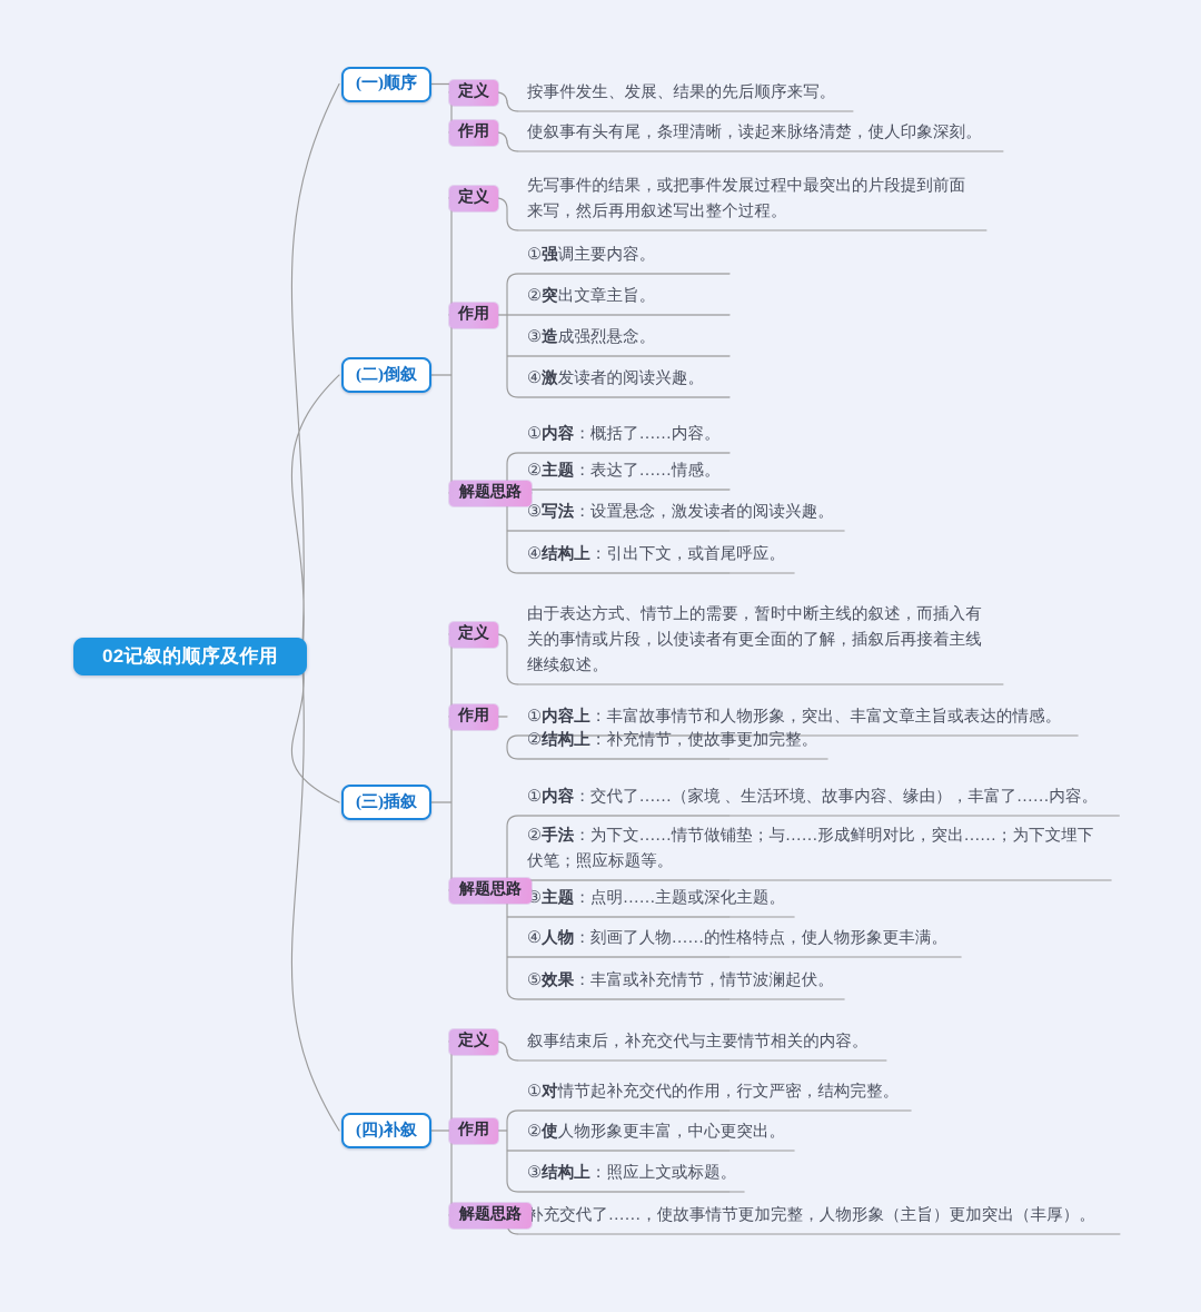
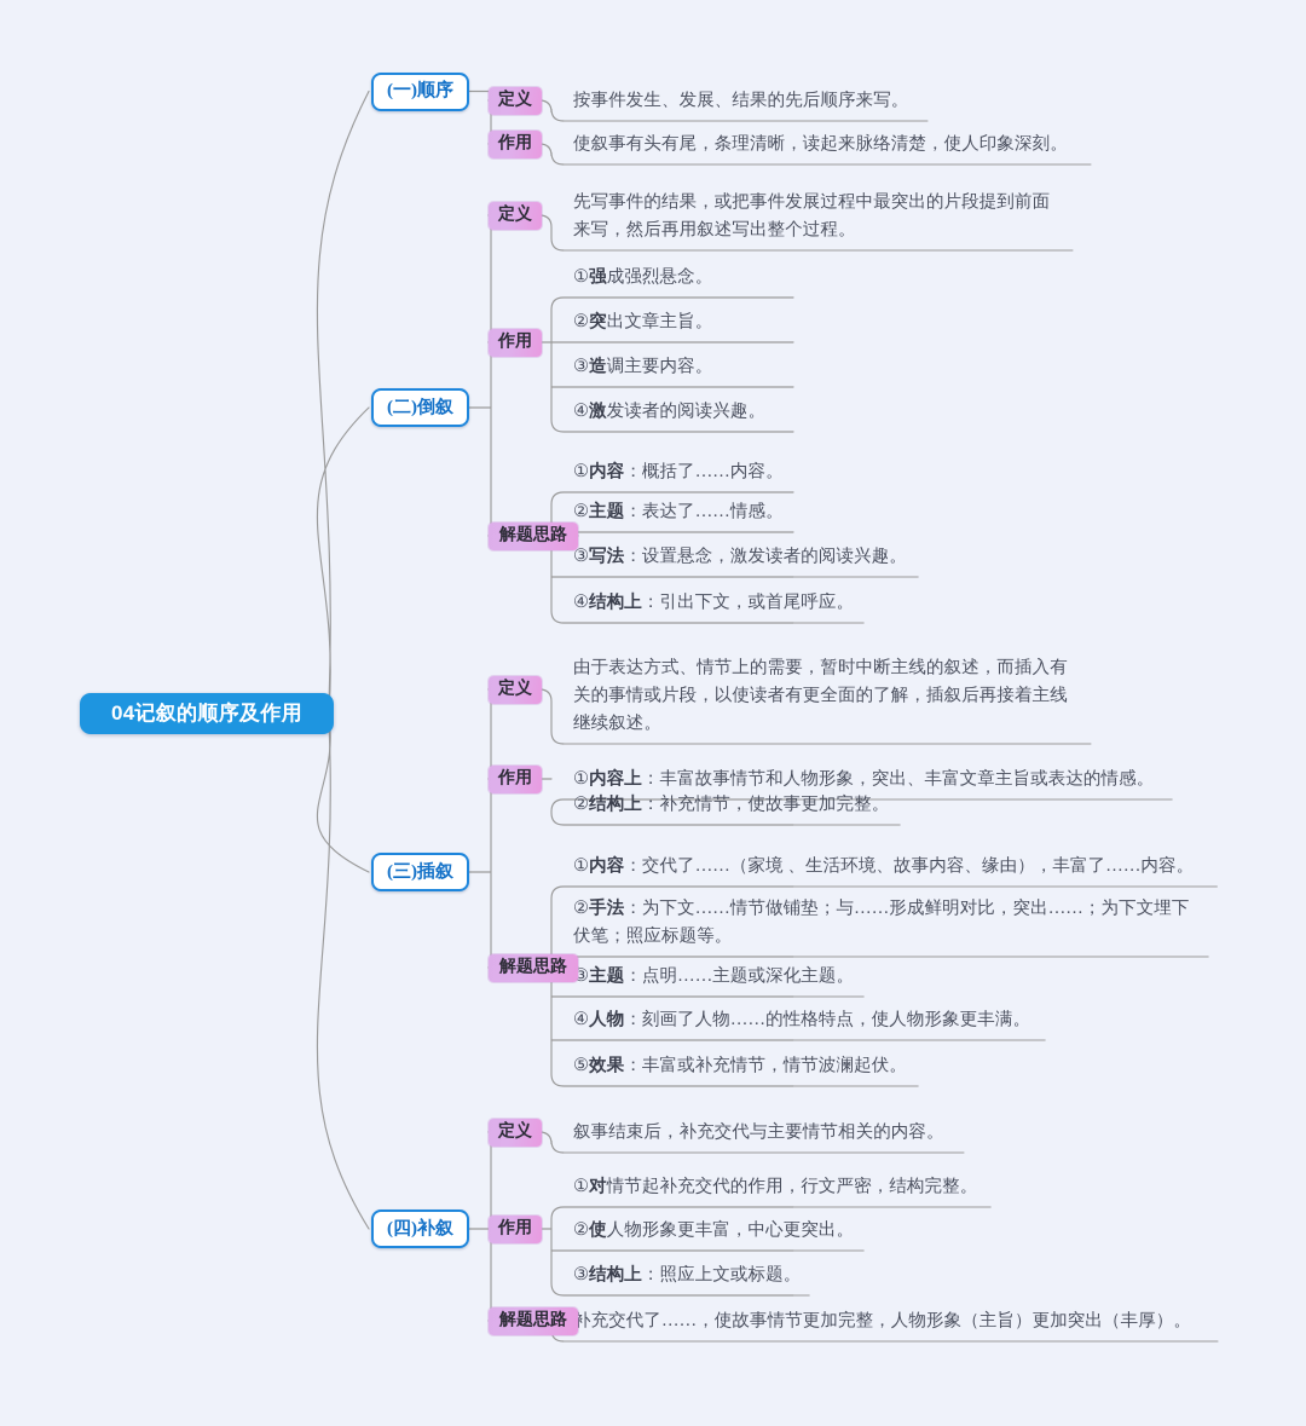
- 02
+ 04
  记叙的顺序及作用
  (一)
  顺序
  定义
  按事件发生、发展、结果的先后顺序来写。
  作用
  使叙事有头有尾，条理清晰，读起来脉络清楚，使人印象深刻。
  (二)
  倒叙
  定义
  先写事件的结果，或把事件发展过程中最突出的片段提到前面
  来写，然后再用叙述写出整个过程。
  作用
- ①强调主要内容。
+ ①强成强烈悬念。
  ②突出文章主旨。
- ③造成强烈悬念。
+ ③造调主要内容。
  ④激发读者的阅读兴趣。
  解题思路
  ①内容：概括了……内容。
  ②主题：表达了……情感。
  ③写法：设置悬念，激发读者的阅读兴趣。
  ④结构上：引出下文，或首尾呼应。
  (三)
  插叙
  定义
  由于表达方式、情节上的需要，暂时中断主线的叙述，而插入有
  关的事情或片段，以使读者有更全面的了解，插叙后再接着主线
  继续叙述。
  作用
  ①内容上：丰富故事情节和人物形象，突出、丰富文章主旨或表达的情感。
  ②结构上：补充情节，使故事更加完整。
  解题思路
  ①内容：交代了……（家境 、生活环境、故事内容、缘由），丰富了……内容。
  ②手法：为下文……情节做铺垫；与……形成鲜明对比，突出……；为下文埋下
  伏笔；照应标题等。
  ③主题：点明……主题或深化主题。
  ④人物：刻画了人物……的性格特点，使人物形象更丰满。
  ⑤效果：丰富或补充情节，情节波澜起伏。
  (四)
  补叙
  定义
  叙事结束后，补充交代与主要情节相关的内容。
  作用
  ①对情节起补充交代的作用，行文严密，结构完整。
  ②使人物形象更丰富，中心更突出。
  ③结构上：照应上文或标题。
  解题思路
  补充交代了……，使故事情节更加完整，人物形象（主旨）更加突出（丰厚）。
